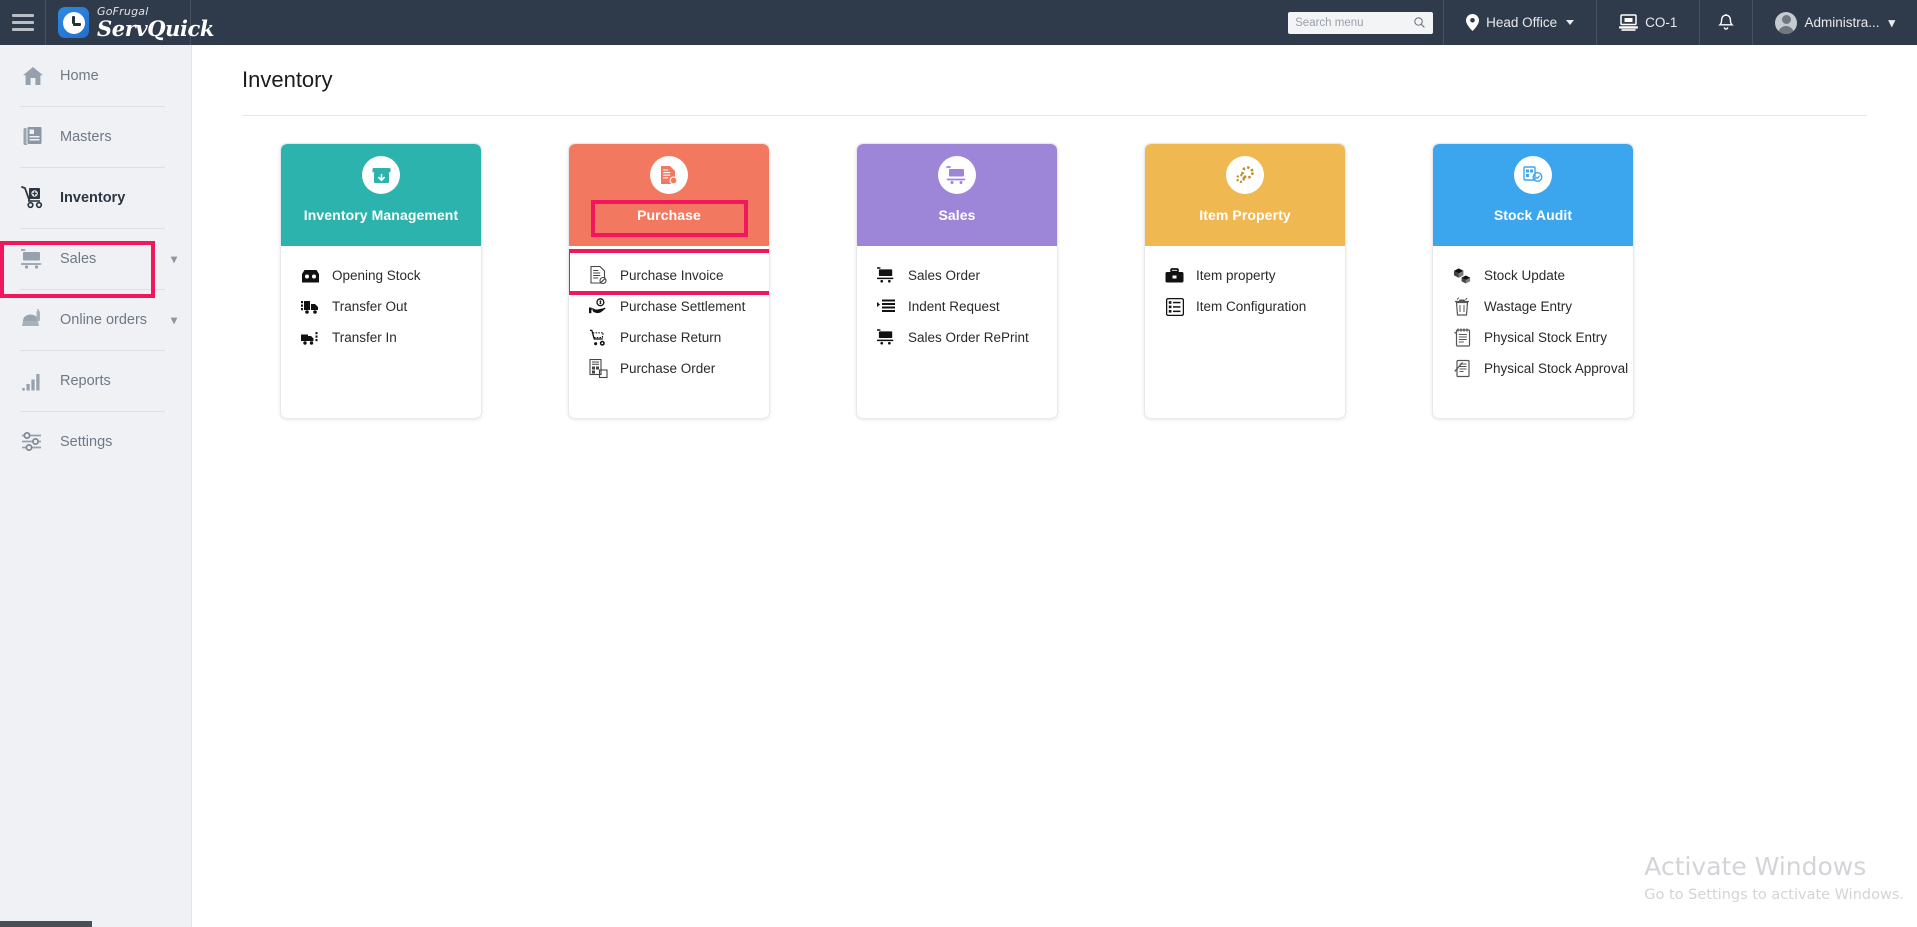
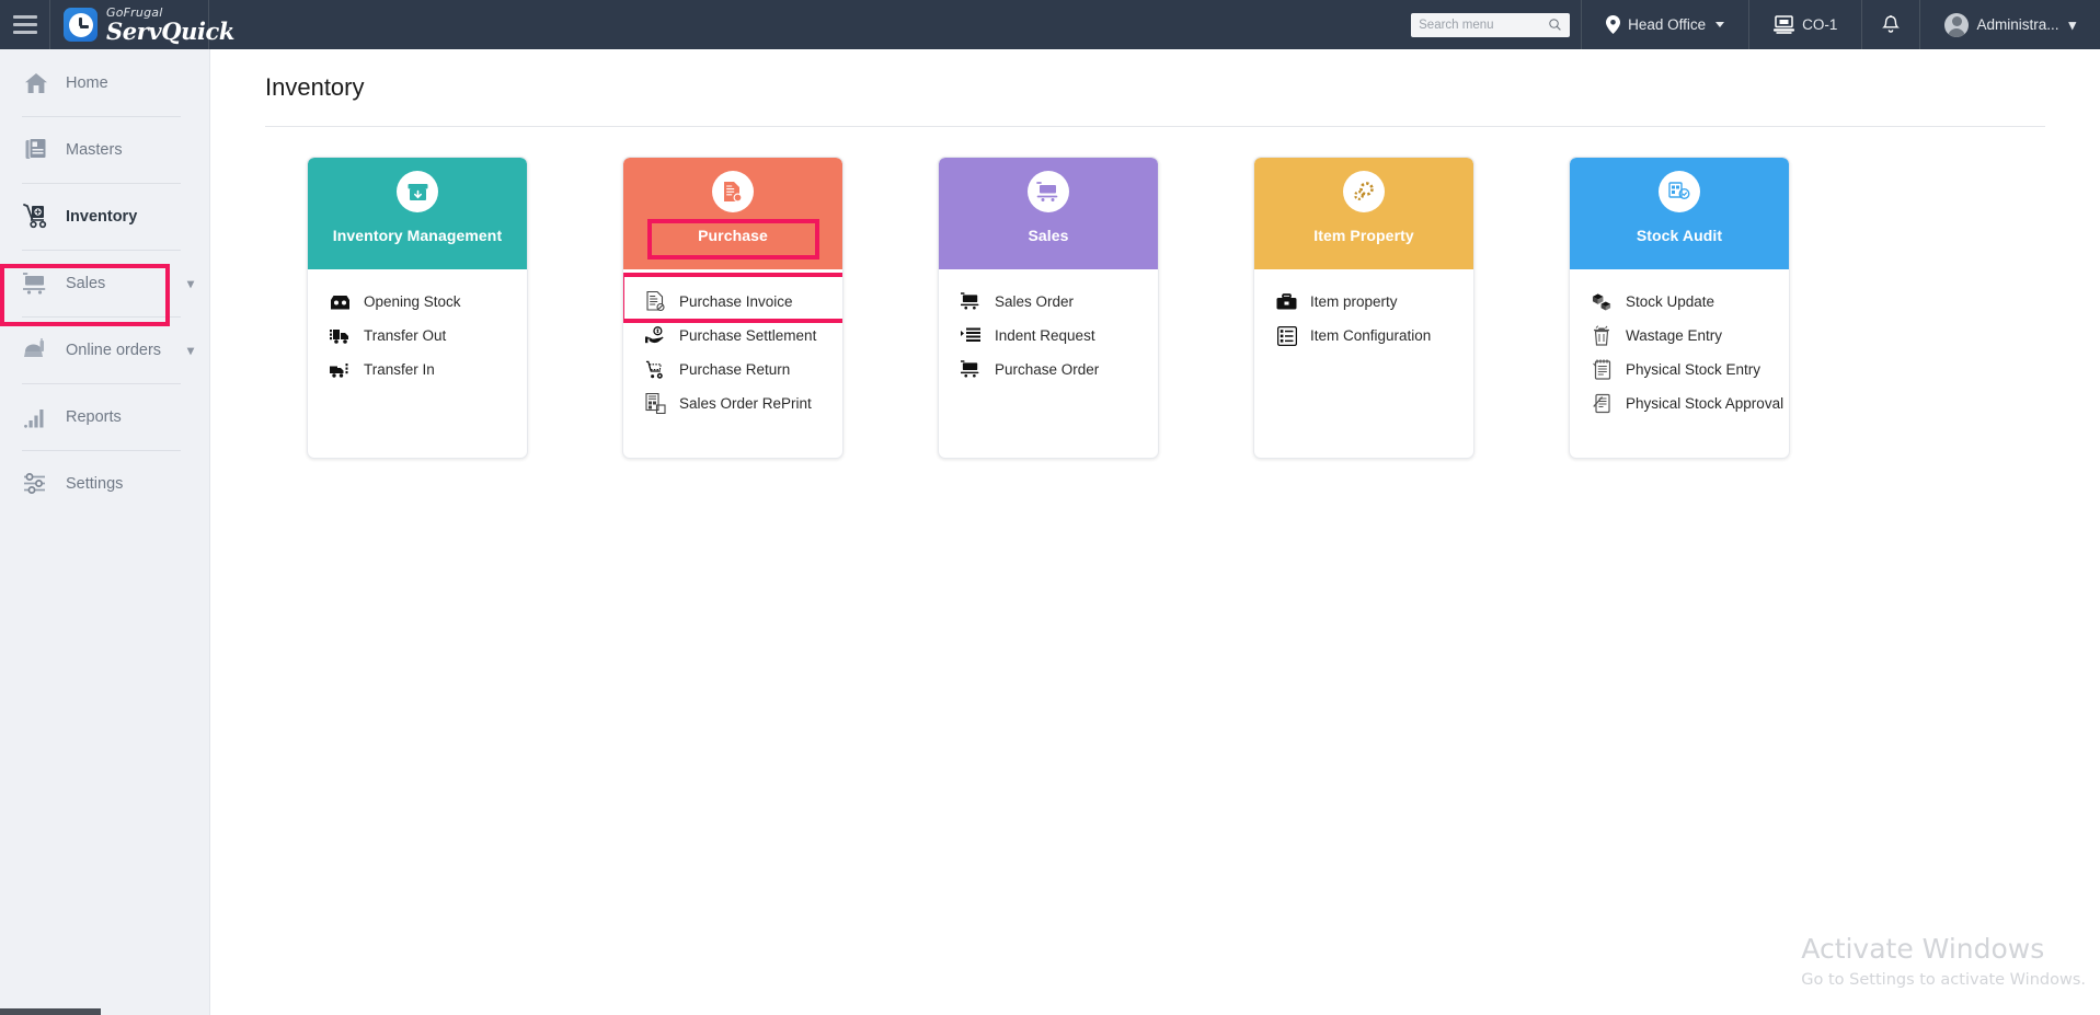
  GoFrugal
  ServQuick
  Search menu
  Head Office
  CO-1
  Administra...
  ▾
  Home
  Masters
  Inventory
  Sales
  ▾
  Online orders
  ▾
  Reports
  Settings
  Inventory
  Inventory Management
  Opening Stock
  Transfer Out
  Transfer In
  Purchase
  Purchase Invoice
  Purchase Settlement
  Purchase Return
- Purchase Order
+ Sales Order RePrint
  Sales
  Sales Order
  Indent Request
- Sales Order RePrint
+ Purchase Order
  Item Property
  Item property
  Item Configuration
  Stock Audit
  Stock Update
  Wastage Entry
  Physical Stock Entry
  Physical Stock Approval
  Activate Windows
  Go to Settings to activate Windows.
